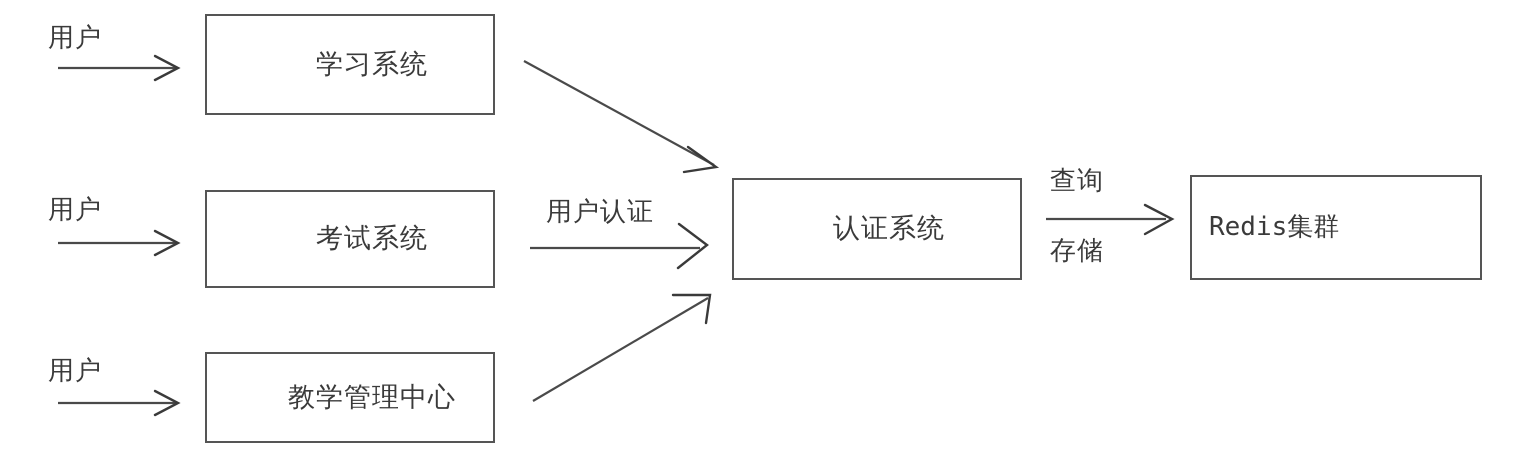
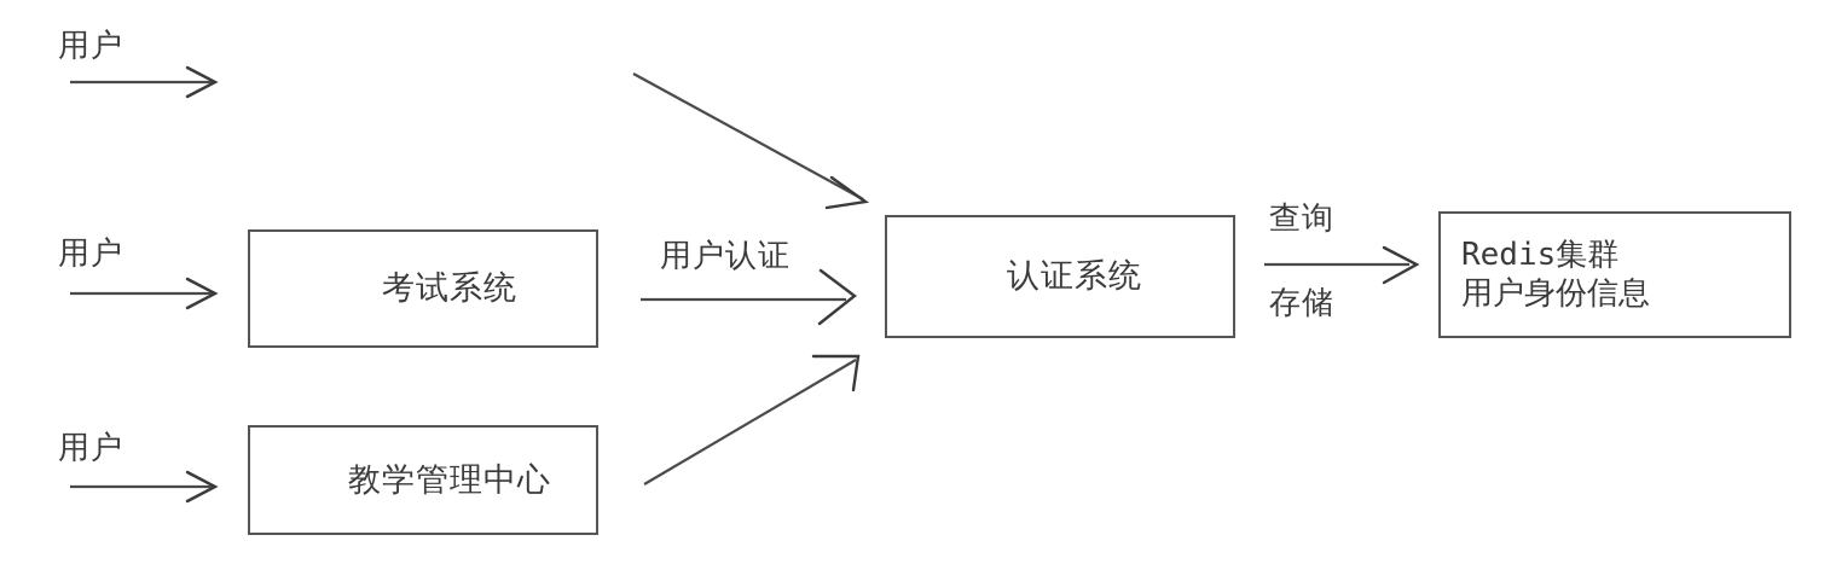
- 学习系统
  考试系统
  教学管理中心
  认证系统
  Redis集群
+ 用户身份信息
  用户
  用户
  用户
  用户认证
  查询
  存储
